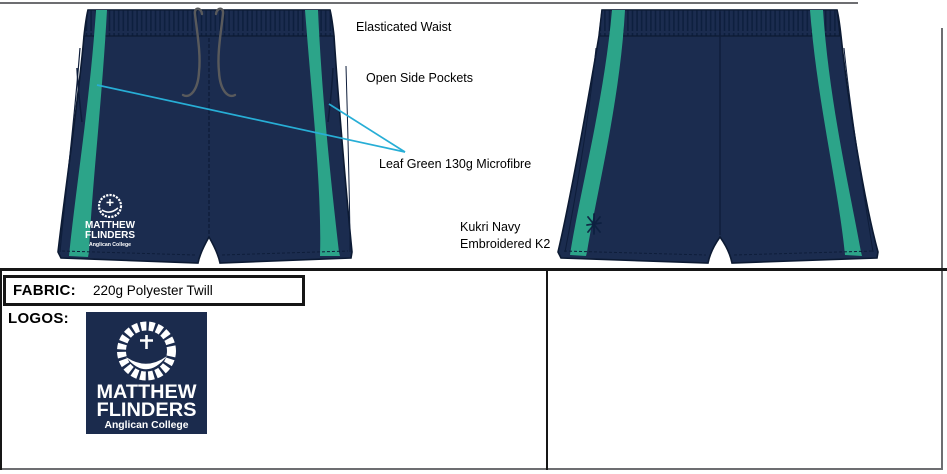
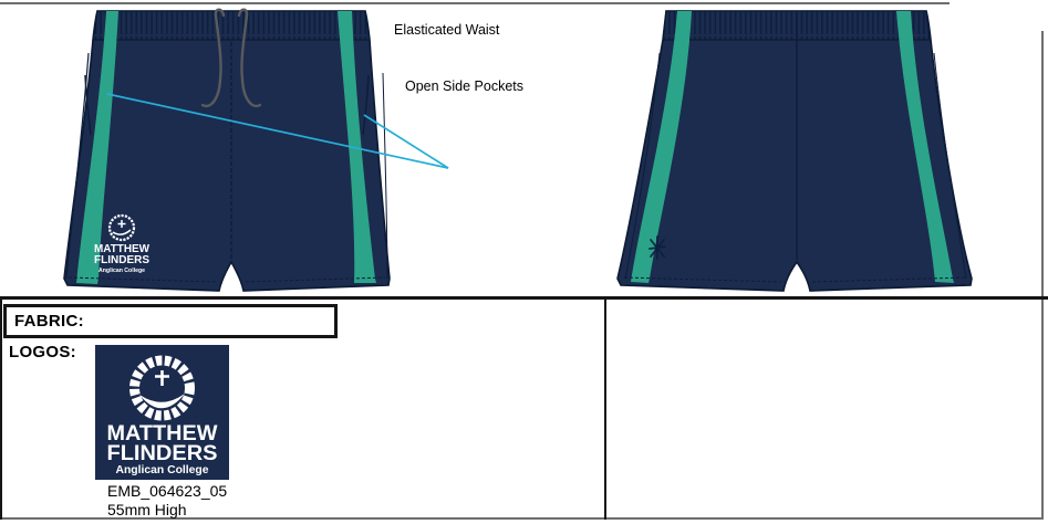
  MATTHEW
  FLINDERS
  Elasticated Waist
  Open Side Pockets
- Leaf Green 130g Microfibre
- Kukri Navy
- Embroidered K2
  FABRIC:
- 220g Polyester Twill
  LOGOS:
  MATTHEW
  FLINDERS
  Anglican College
+ EMB_064623_05
+ 55mm High
